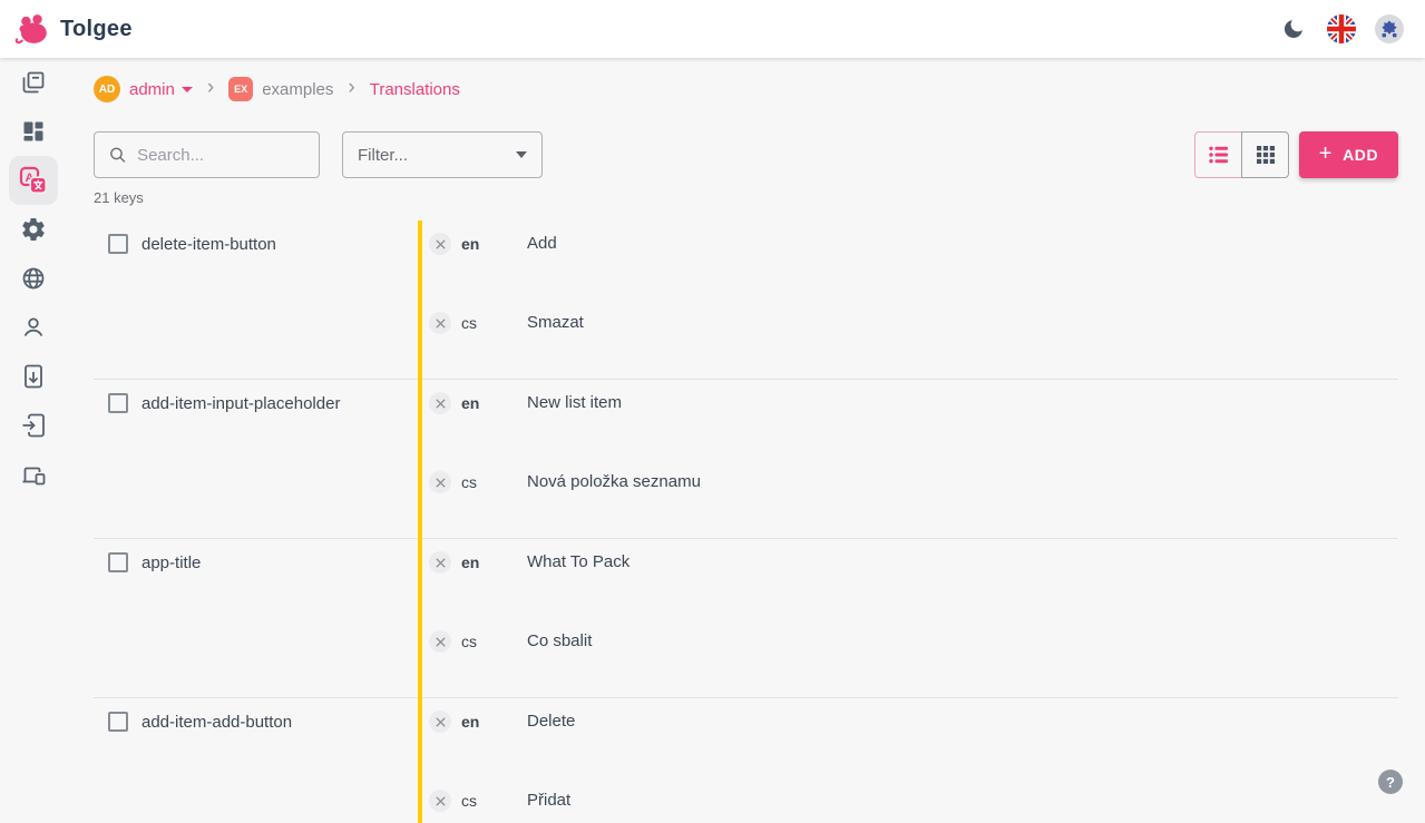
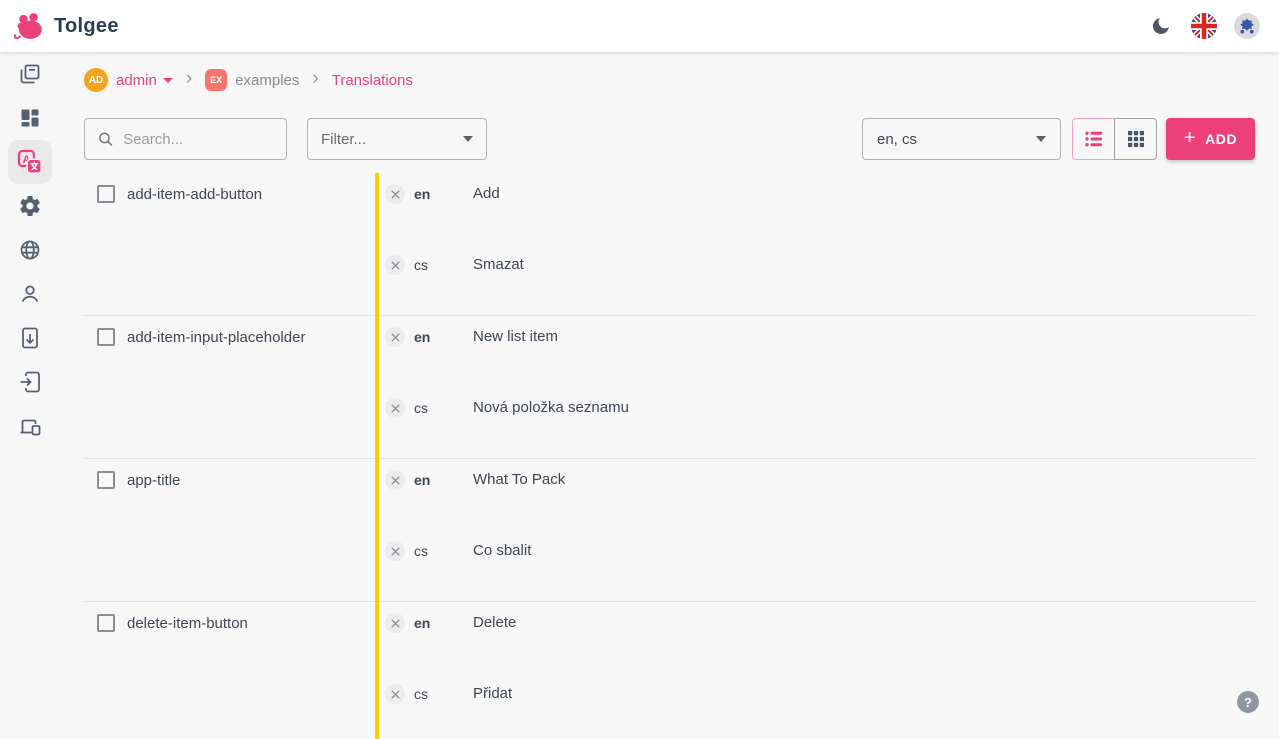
  Tolgee
  A
  AD
  admin
  ›
  EX
  examples
  ›
  Translations
  Search...
  Filter...
+ en, cs
  +
  ADD
- 21 keys
- delete-item-button
+ add-item-add-button
  en
  Add
  cs
  Smazat
  add-item-input-placeholder
  en
  New list item
  cs
  Nová položka seznamu
  app-title
  en
  What To Pack
  cs
  Co sbalit
- add-item-add-button
+ delete-item-button
  en
  Delete
  cs
  Přidat
  ?
